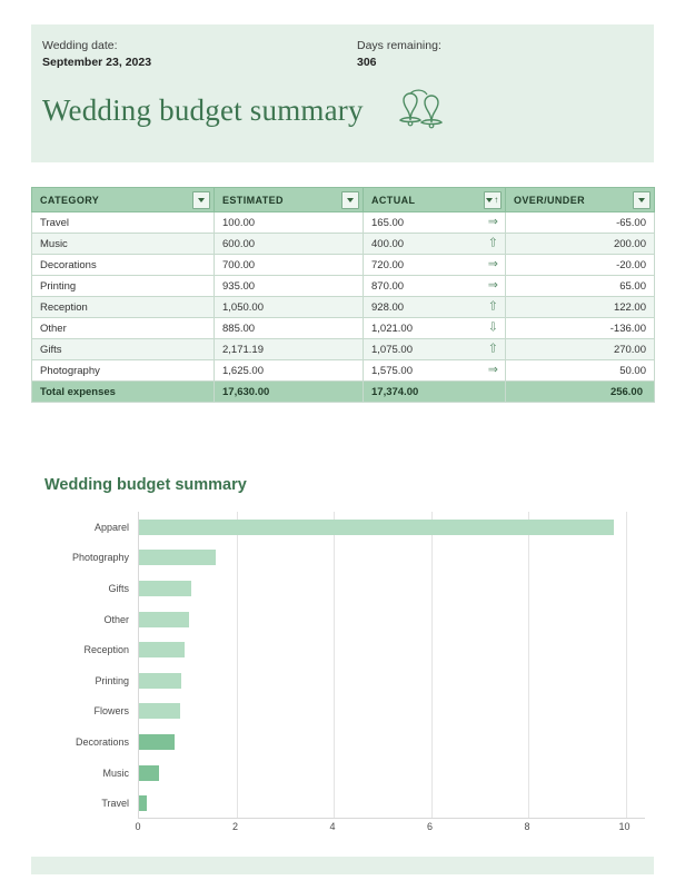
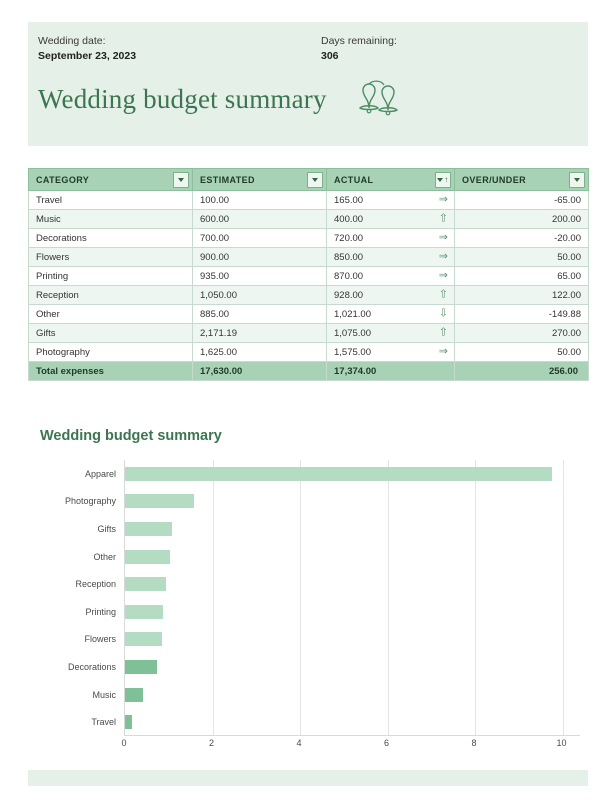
  Wedding date:
  September 23, 2023
  Days remaining:
  306
  Wedding budget summary
  CATEGORY	ESTIMATED	ACTUAL ↑	OVER/UNDER
  Travel	100.00	165.00 ⇒	-65.00
  Music	600.00	400.00 ⇧	200.00
  Decorations	700.00	720.00 ⇒	-20.00
+ Flowers	900.00	850.00 ⇒	50.00
  Printing	935.00	870.00 ⇒	65.00
  Reception	1,050.00	928.00 ⇧	122.00
- Other	885.00	1,021.00 ⇩	-136.00
+ Other	885.00	1,021.00 ⇩	-149.88
  Gifts	2,171.19	1,075.00 ⇧	270.00
  Photography	1,625.00	1,575.00 ⇒	50.00
  Total expenses	17,630.00	17,374.00	256.00
  Wedding budget summary
  Apparel
  Photography
  Gifts
  Other
  Reception
  Printing
  Flowers
  Decorations
  Music
  Travel
  0
  2
  4
  6
  8
  10
